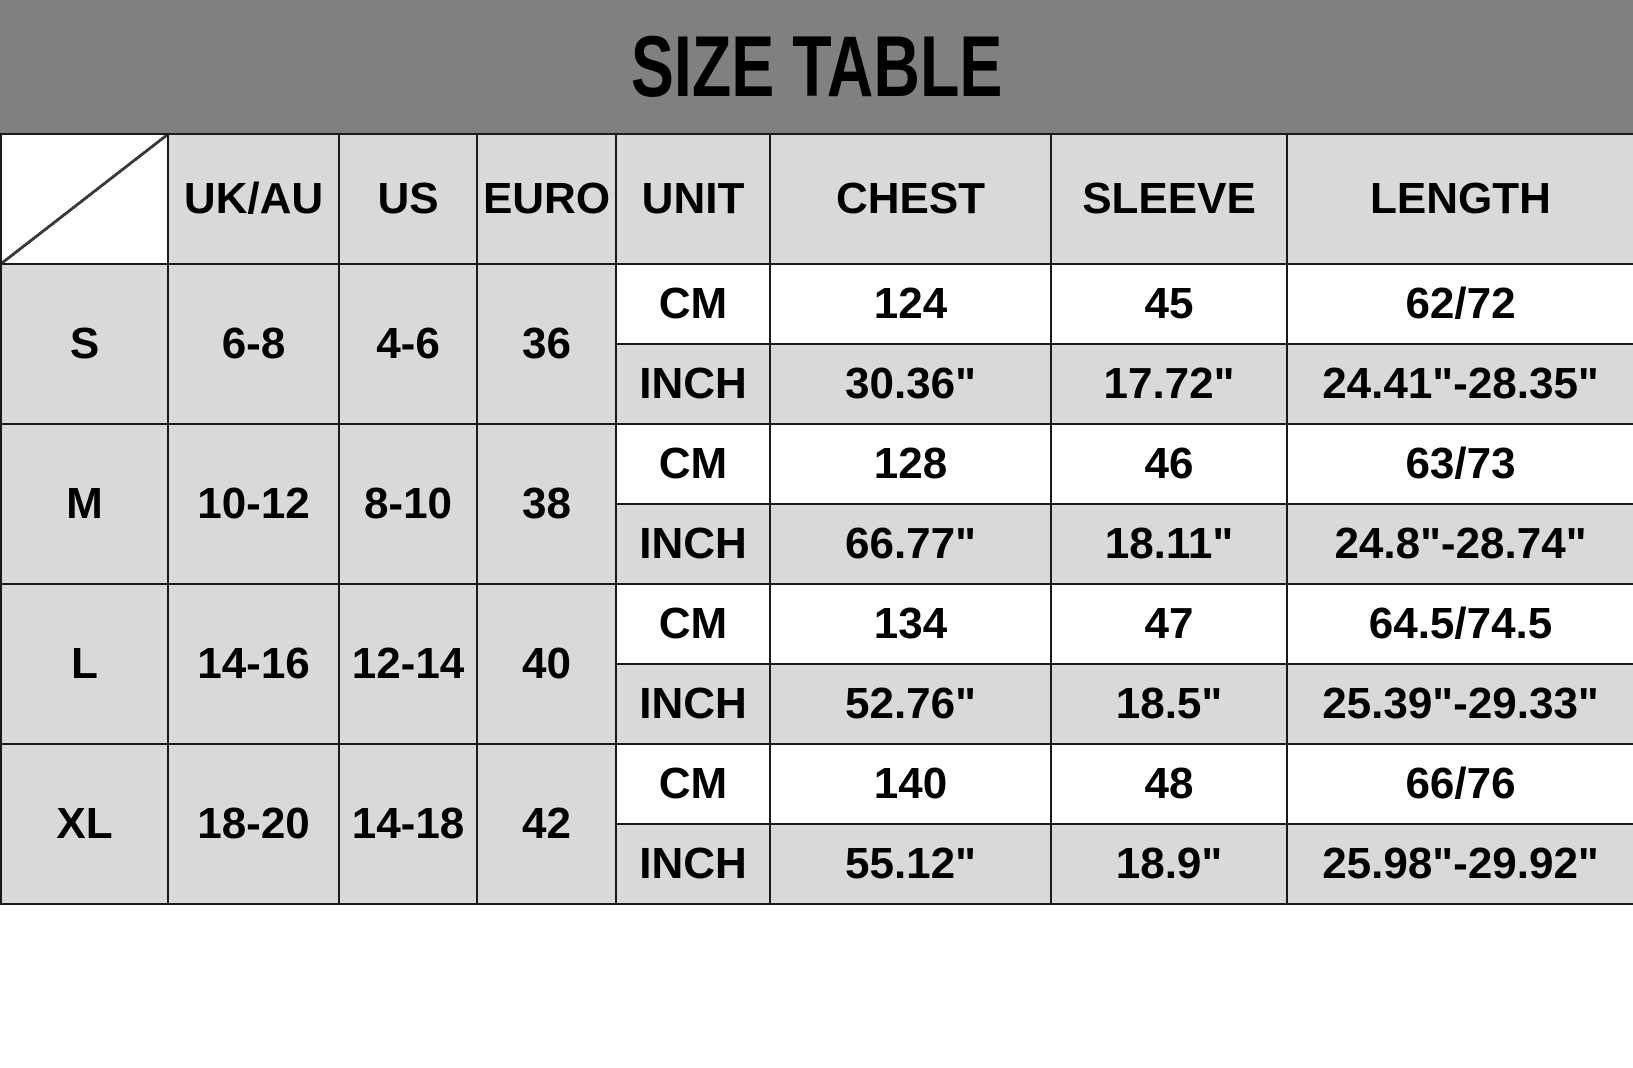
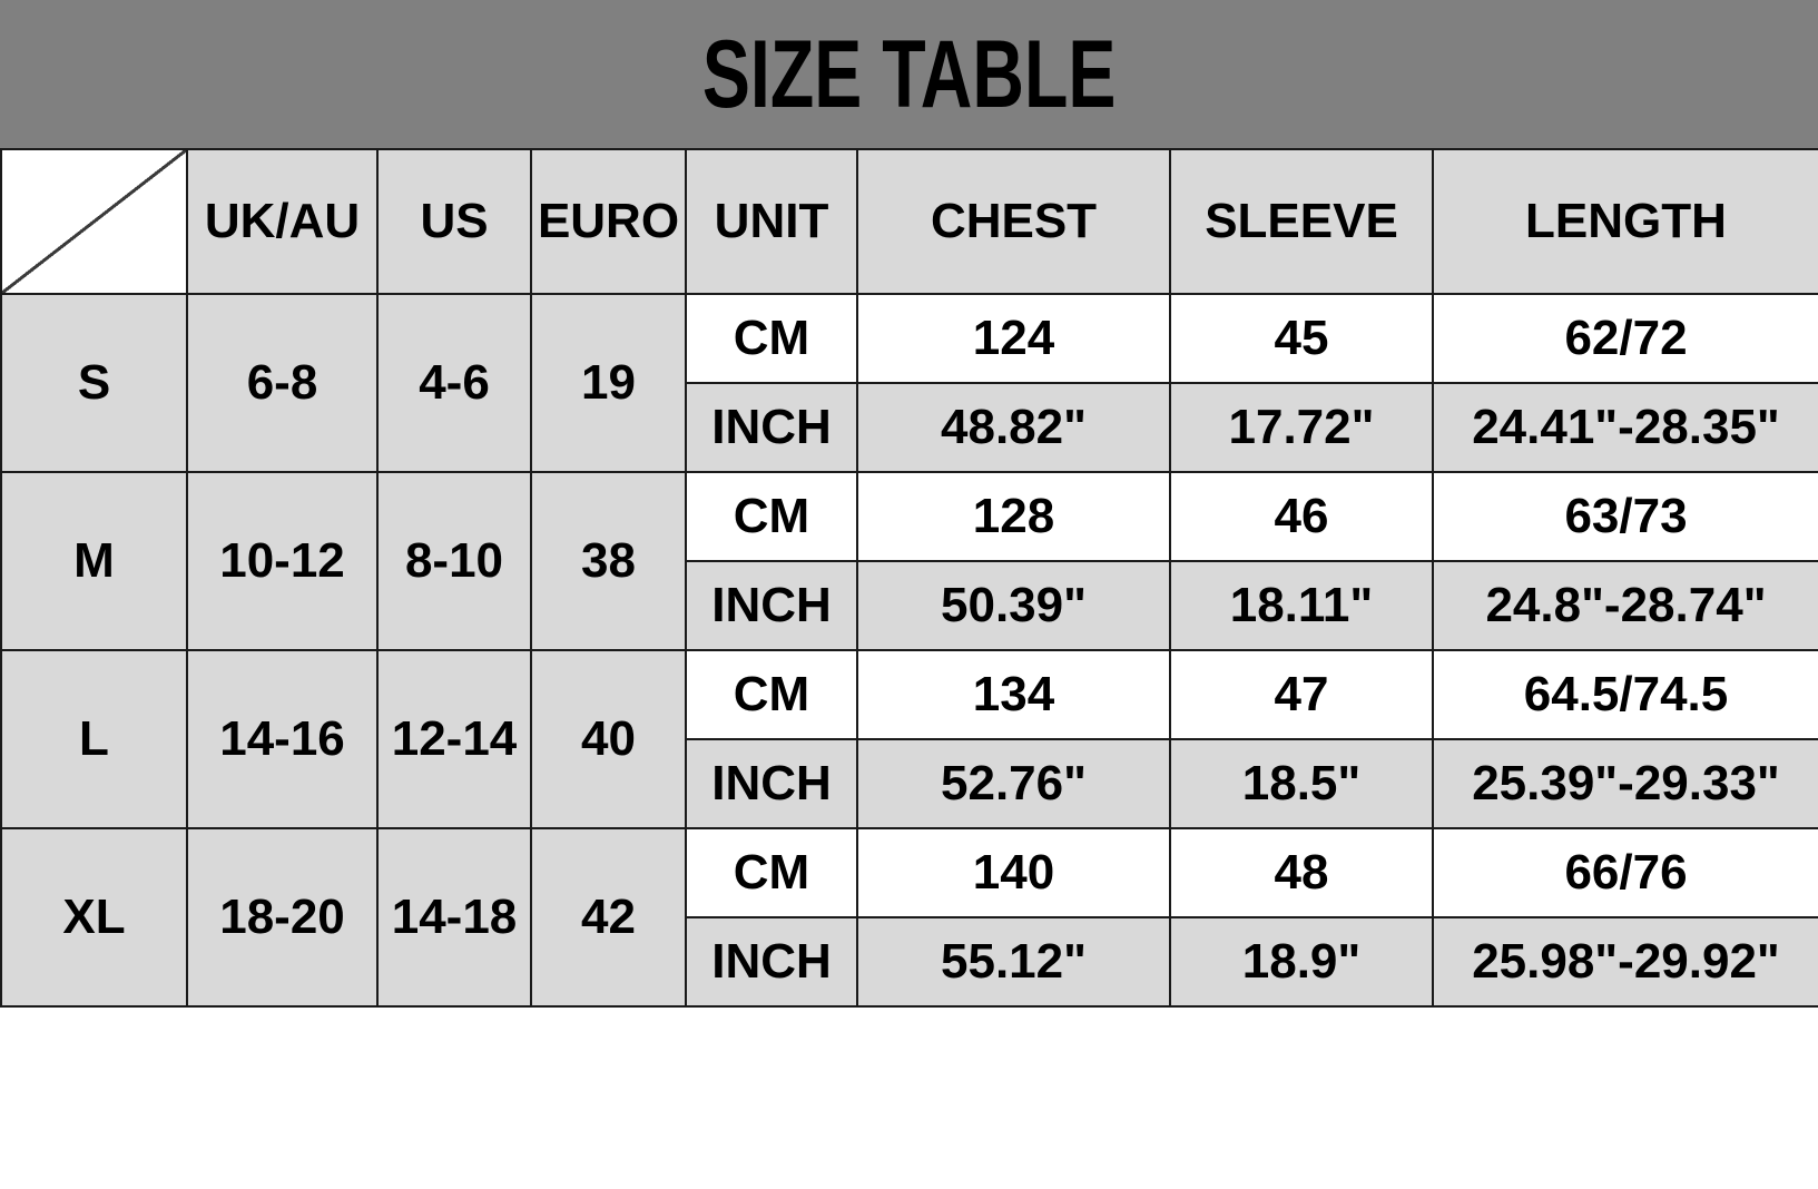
  SIZE TABLE
  	UK/AU	US	EURO	UNIT	CHEST	SLEEVE	LENGTH
- S	6-8	4-6	36	CM	124	45	62/72
+ S	6-8	4-6	19	CM	124	45	62/72
- INCH	30.36"	17.72"	24.41"-28.35"
+ INCH	48.82"	17.72"	24.41"-28.35"
  M	10-12	8-10	38	CM	128	46	63/73
- INCH	66.77"	18.11"	24.8"-28.74"
+ INCH	50.39"	18.11"	24.8"-28.74"
  L	14-16	12-14	40	CM	134	47	64.5/74.5
  INCH	52.76"	18.5"	25.39"-29.33"
  XL	18-20	14-18	42	CM	140	48	66/76
  INCH	55.12"	18.9"	25.98"-29.92"
